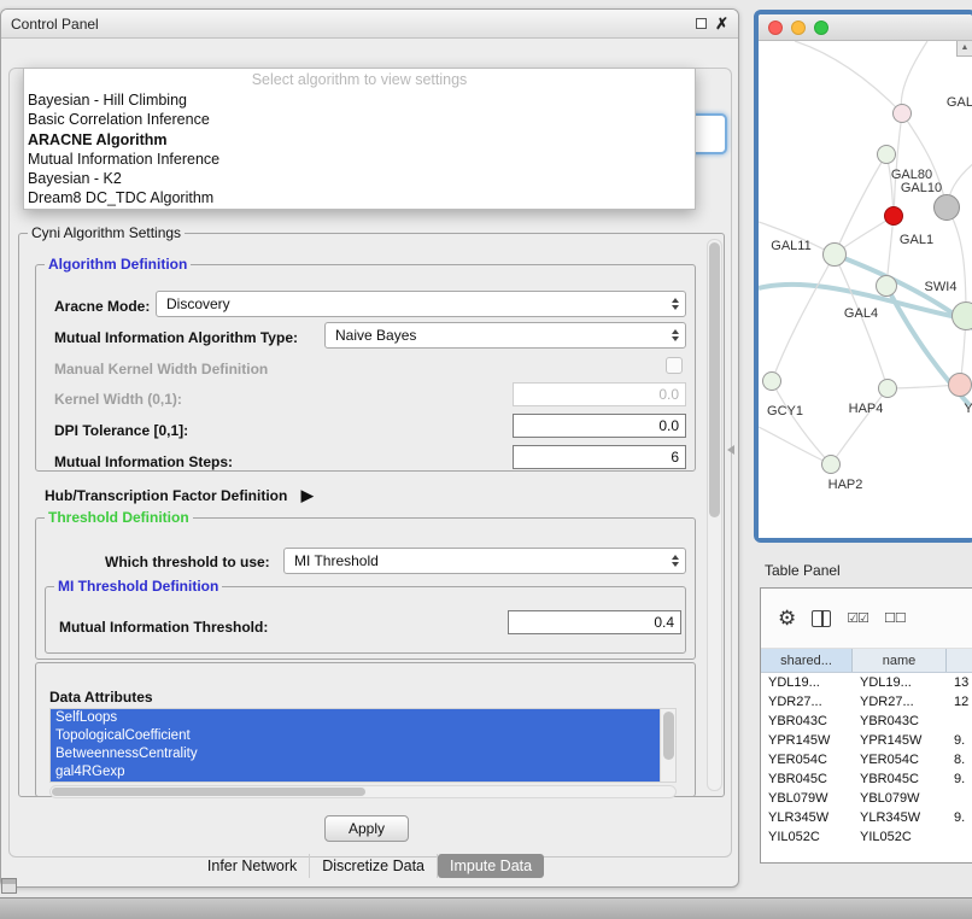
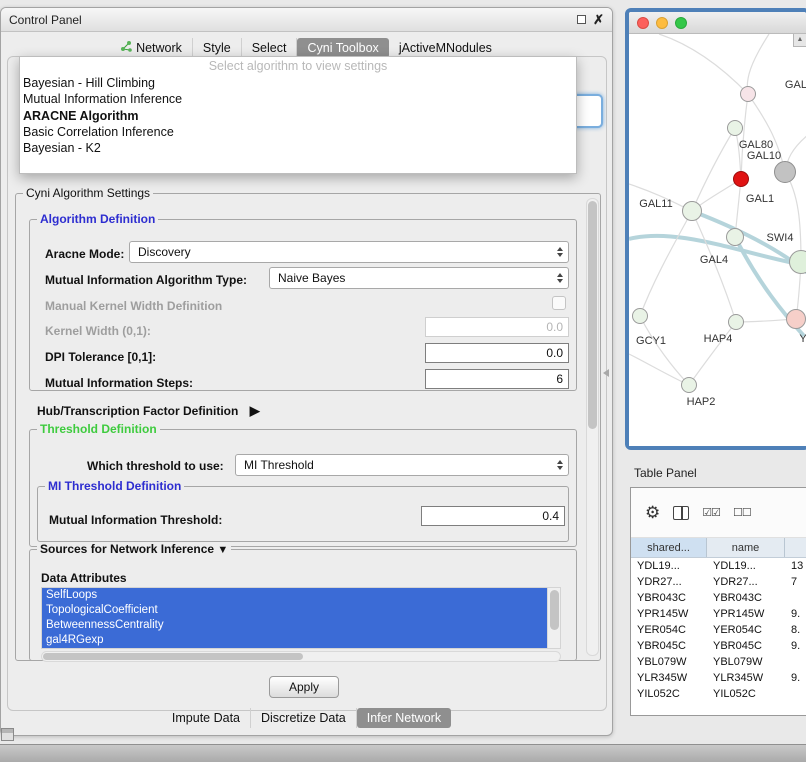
  Control Panel
  ✗
+ Network
+ Style
+ Select
+ Cyni Toolbox
+ jActiveMNodules
  Select algorithm to view settings
  Bayesian - Hill Climbing
- Basic Correlation Inference
+ Mutual Information Inference
  ARACNE Algorithm
- Mutual Information Inference
+ Basic Correlation Inference
  Bayesian - K2
- Dream8 DC_TDC Algorithm
  Cyni Algorithm Settings
  Algorithm Definition
  Aracne Mode:
  Discovery
  Mutual Information Algorithm Type:
  Naive Bayes
  Manual Kernel Width Definition
  Kernel Width (0,1):
  0.0
  DPI Tolerance [0,1]:
  0.0
  Mutual Information Steps:
  6
  Hub/Transcription Factor Definition ▶
  Threshold Definition
  Which threshold to use:
  MI Threshold
  MI Threshold Definition
  Mutual Information Threshold:
  0.4
+ Sources for Network Inference ▼
  Data Attributes
  SelfLoops
  TopologicalCoefficient
  BetweennessCentrality
  gal4RGexp
  Apply
- Infer Network
+ Impute Data
  Discretize Data
- Impute Data
+ Infer Network
  GAL80
  GAL10
  GAL11
  GAL1
  SWI4
  GAL4
  GCY1
  HAP4
  HAP2
  GAL
  Y
  Table Panel
  ⚙
  ☑☑
  ☐☐
  shared...
  name
  YDL19...
  YDL19...
  13
  YDR27...
  YDR27...
- 12
+ 7
  YBR043C
  YBR043C
  YPR145W
  YPR145W
  9.
  YER054C
  YER054C
  8.
  YBR045C
  YBR045C
  9.
  YBL079W
  YBL079W
  YLR345W
  YLR345W
  9.
  YIL052C
  YIL052C
